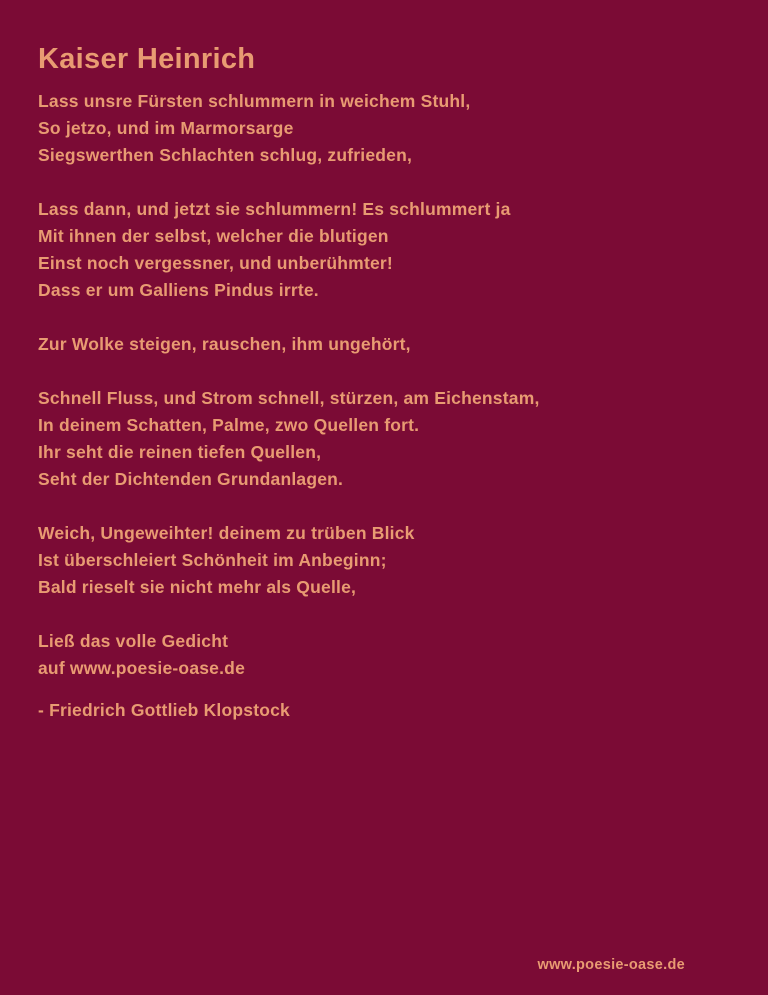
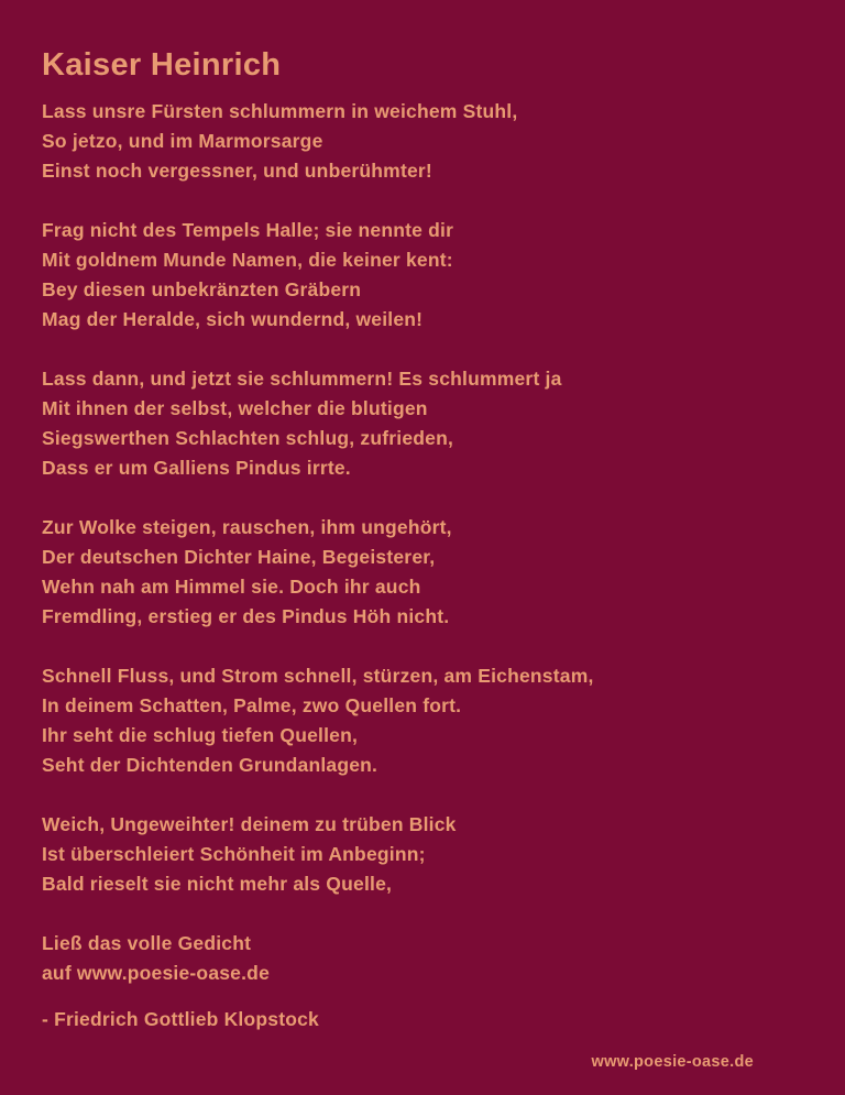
  Kaiser Heinrich
  Lass unsre Fürsten schlummern in weichem Stuhl,
  So jetzo, und im Marmorsarge
- Siegswerthen Schlachten schlug, zufrieden,
+ Einst noch vergessner, und unberühmter!
+ Frag nicht des Tempels Halle; sie nennte dir
+ Mit goldnem Munde Namen, die keiner kent:
+ Bey diesen unbekränzten Gräbern
+ Mag der Heralde, sich wundernd, weilen!
  Lass dann, und jetzt sie schlummern! Es schlummert ja
  Mit ihnen der selbst, welcher die blutigen
- Einst noch vergessner, und unberühmter!
+ Siegswerthen Schlachten schlug, zufrieden,
  Dass er um Galliens Pindus irrte.
  Zur Wolke steigen, rauschen, ihm ungehört,
+ Der deutschen Dichter Haine, Begeisterer,
+ Wehn nah am Himmel sie. Doch ihr auch
+ Fremdling, erstieg er des Pindus Höh nicht.
  Schnell Fluss, und Strom schnell, stürzen, am Eichenstam,
  In deinem Schatten, Palme, zwo Quellen fort.
- Ihr seht die reinen tiefen Quellen,
+ Ihr seht die schlug tiefen Quellen,
  Seht der Dichtenden Grundanlagen.
  Weich, Ungeweihter! deinem zu trüben Blick
  Ist überschleiert Schönheit im Anbeginn;
  Bald rieselt sie nicht mehr als Quelle,
  Ließ das volle Gedicht
  auf www.poesie-oase.de
  - Friedrich Gottlieb Klopstock
  www.poesie-oase.de
